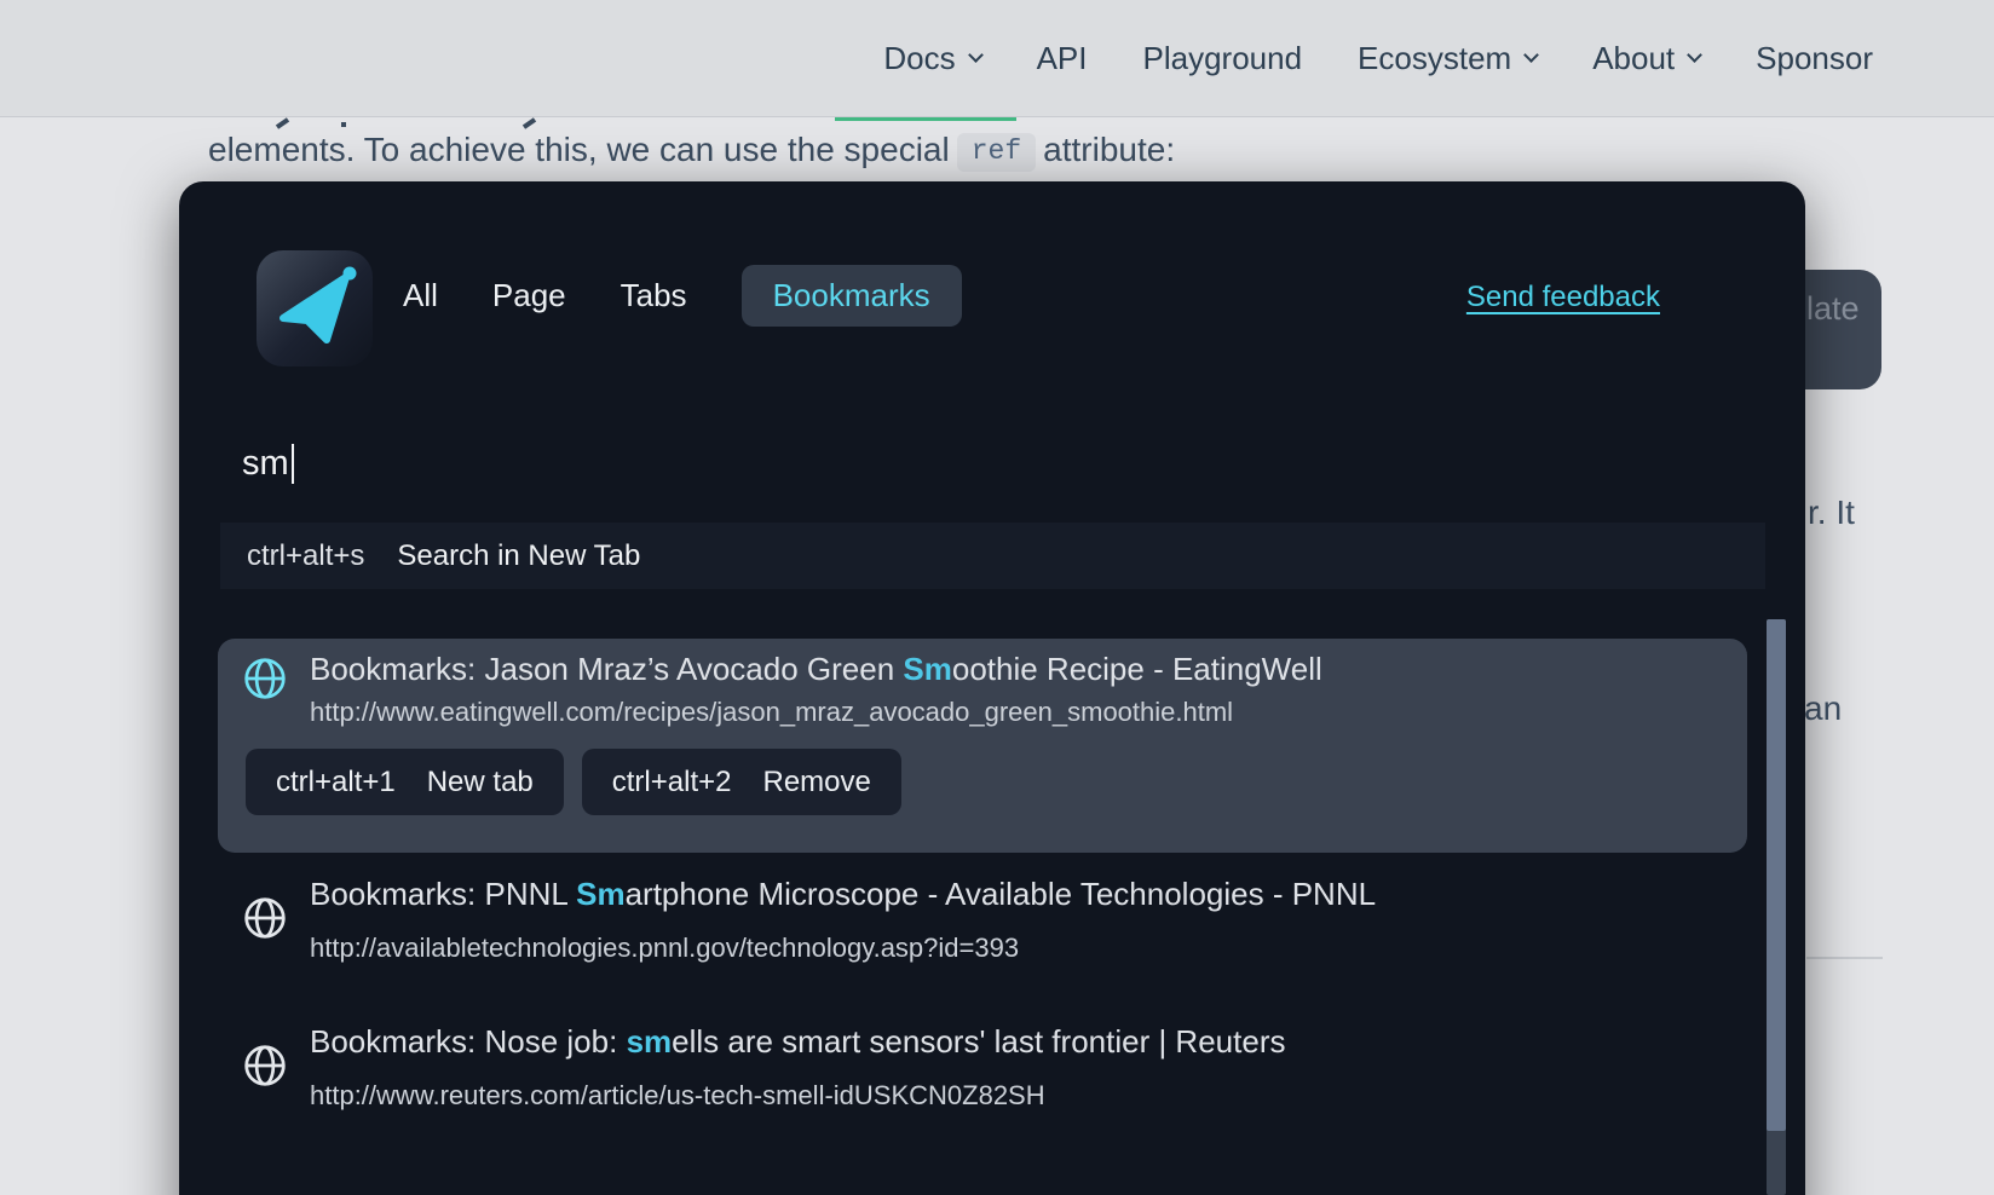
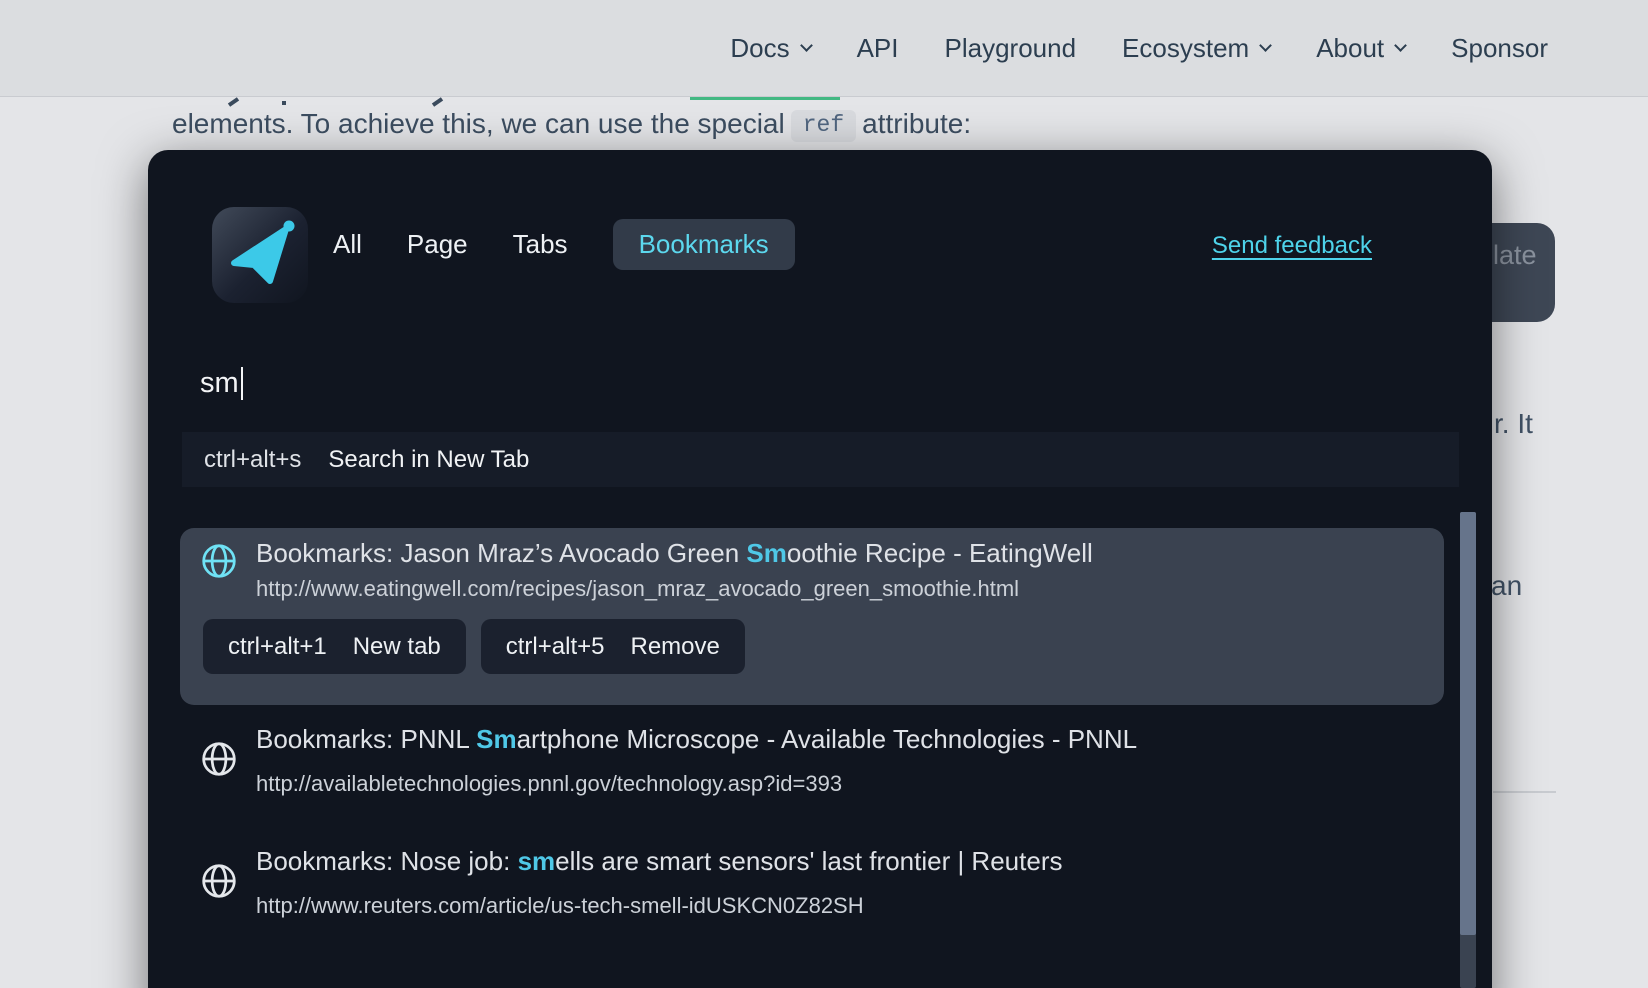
  Docs
  API
  Playground
  Ecosystem
  About
  Sponsor
  elements. To achieve this, we can use the special ref attribute:
  r. It
  an
  late
  All
  Page
  Tabs
  Bookmarks
  Send feedback
  sm
  ctrl+alt+s
  Search in New Tab
  Bookmarks: Jason Mraz’s Avocado Green Smoothie Recipe - EatingWell
  http://www.eatingwell.com/recipes/jason_mraz_avocado_green_smoothie.html
  ctrl+alt+1
  New tab
- ctrl+alt+2
+ ctrl+alt+5
  Remove
  Bookmarks: PNNL Smartphone Microscope - Available Technologies - PNNL
  http://availabletechnologies.pnnl.gov/technology.asp?id=393
  Bookmarks: Nose job: smells are smart sensors' last frontier | Reuters
  http://www.reuters.com/article/us-tech-smell-idUSKCN0Z82SH
